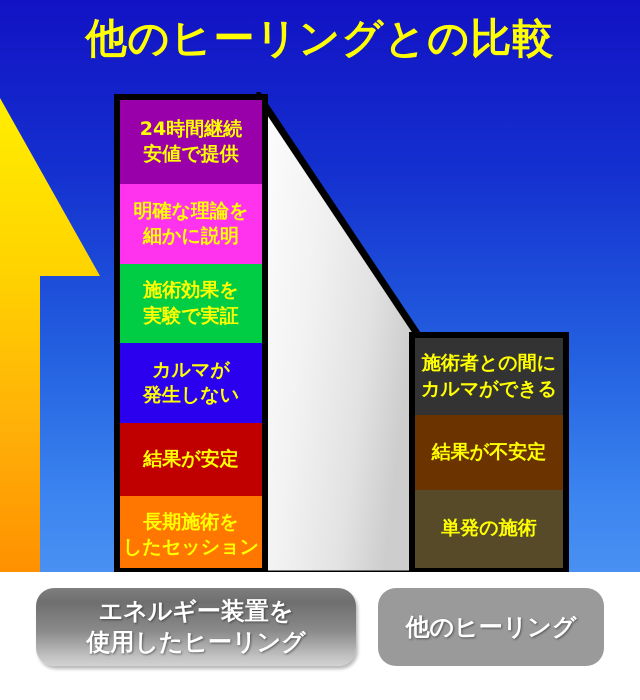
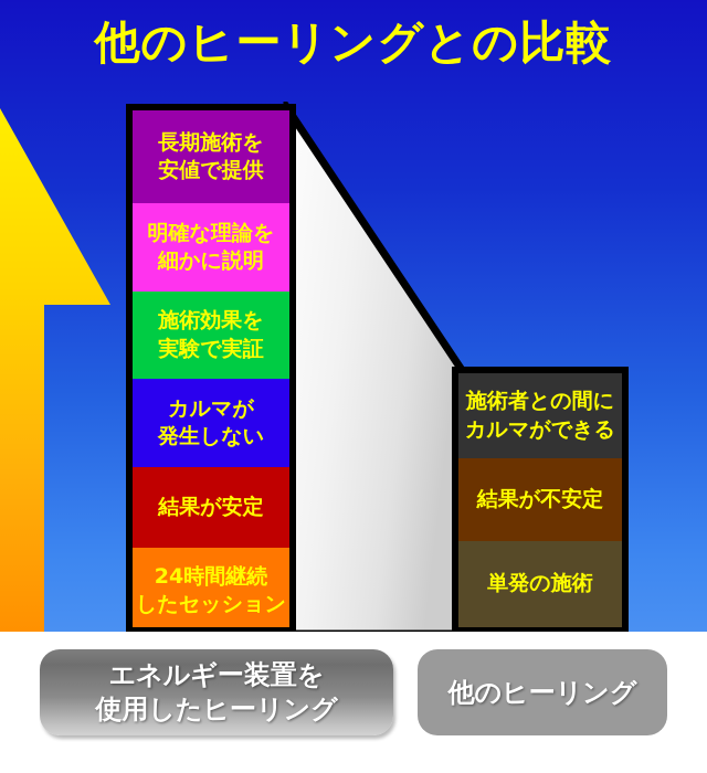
  他のヒーリングとの比較
- 24時間継続
+ 長期施術を
  安値で提供
  明確な理論を
  細かに説明
  施術効果を
  実験で実証
  カルマが
  発生しない
  結果が安定
- 長期施術を
+ 24時間継続
  したセッション
  施術者との間に
  カルマができる
  結果が不安定
  単発の施術
  エネルギー装置を
  使用したヒーリング
  他のヒーリング
